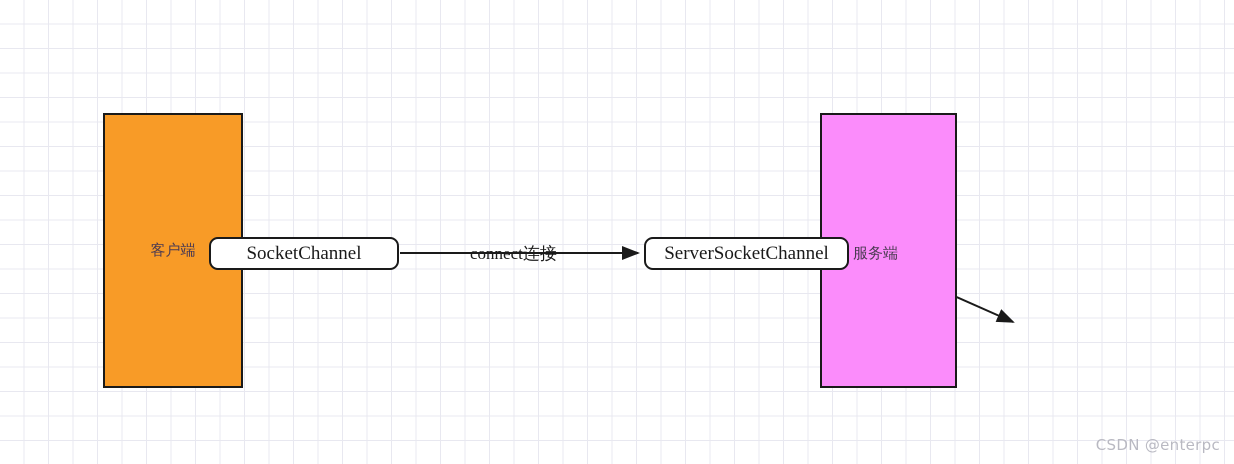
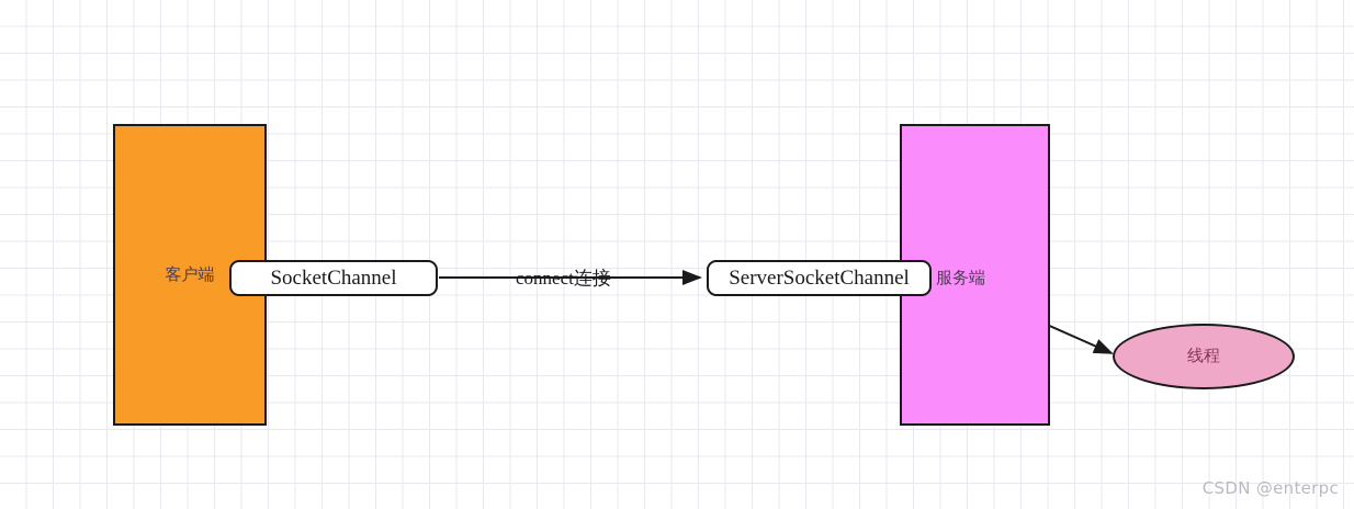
  客户端
  服务端
  SocketChannel
  ServerSocketChannel
+ 线程
  connect连接
  CSDN @enterpc
